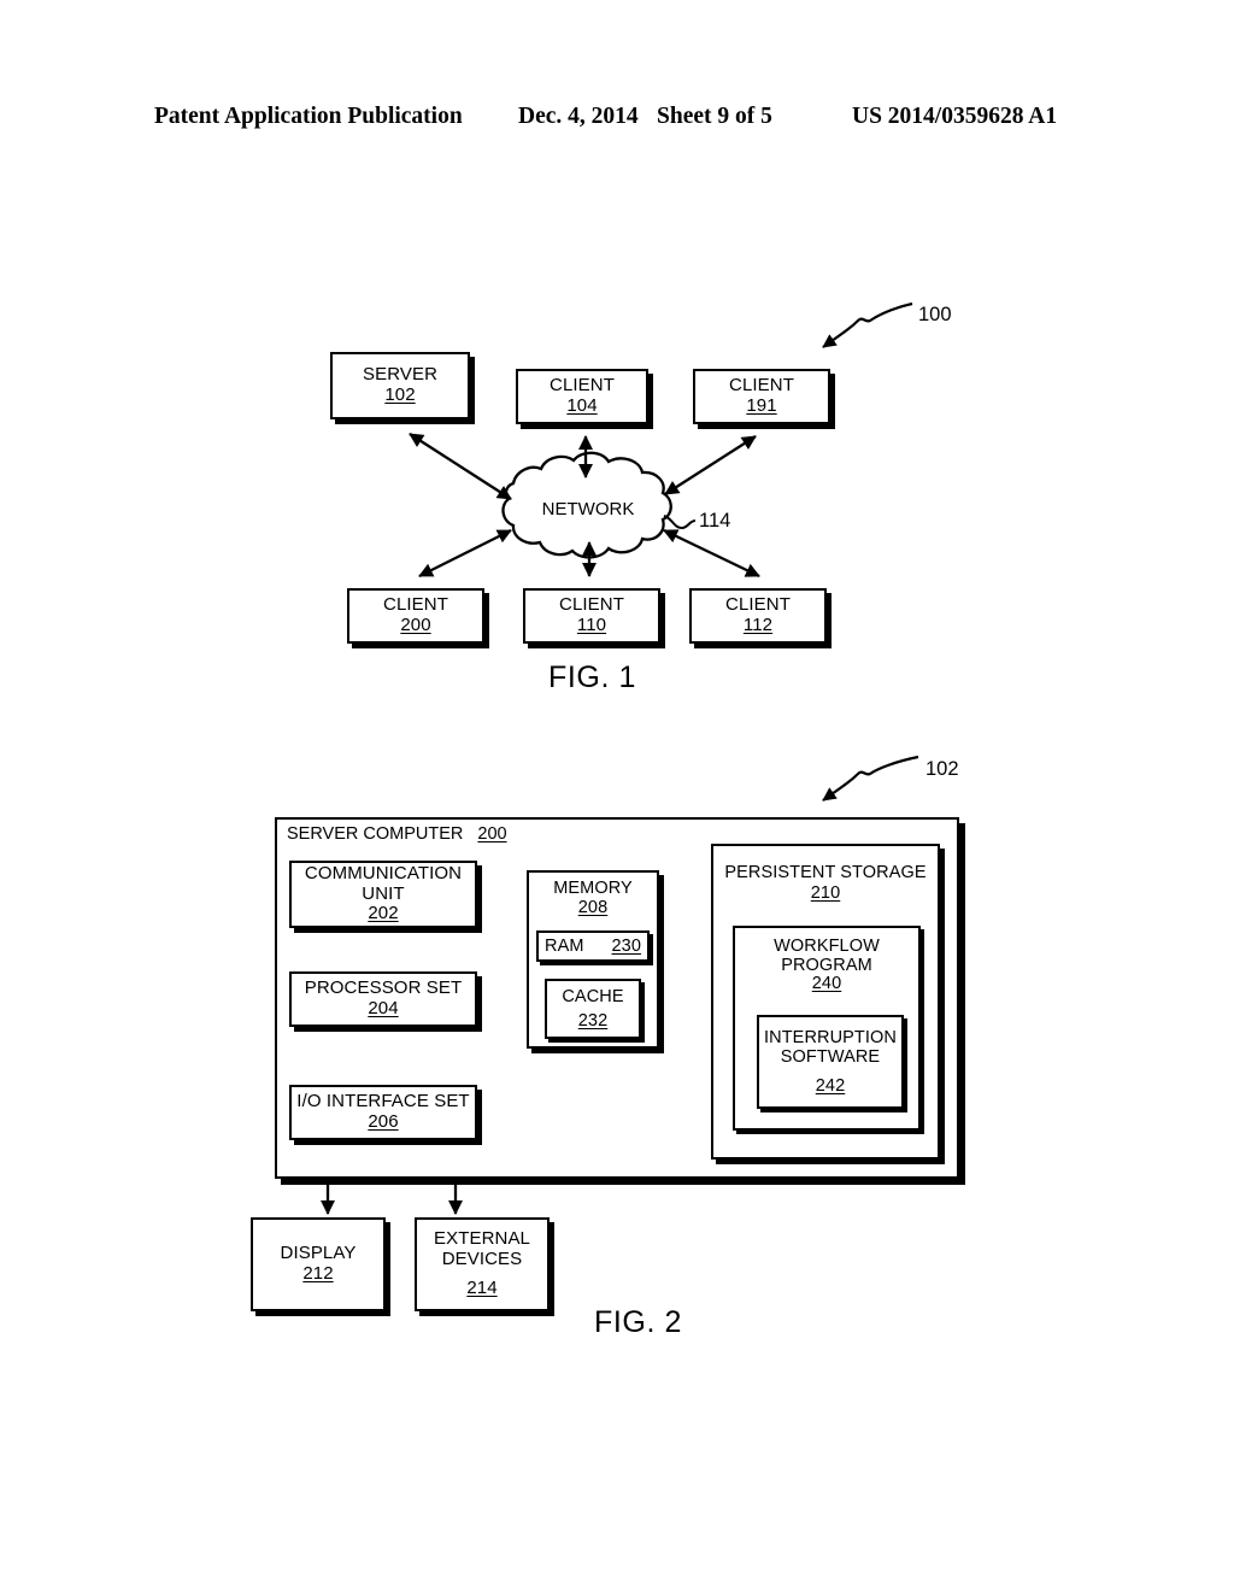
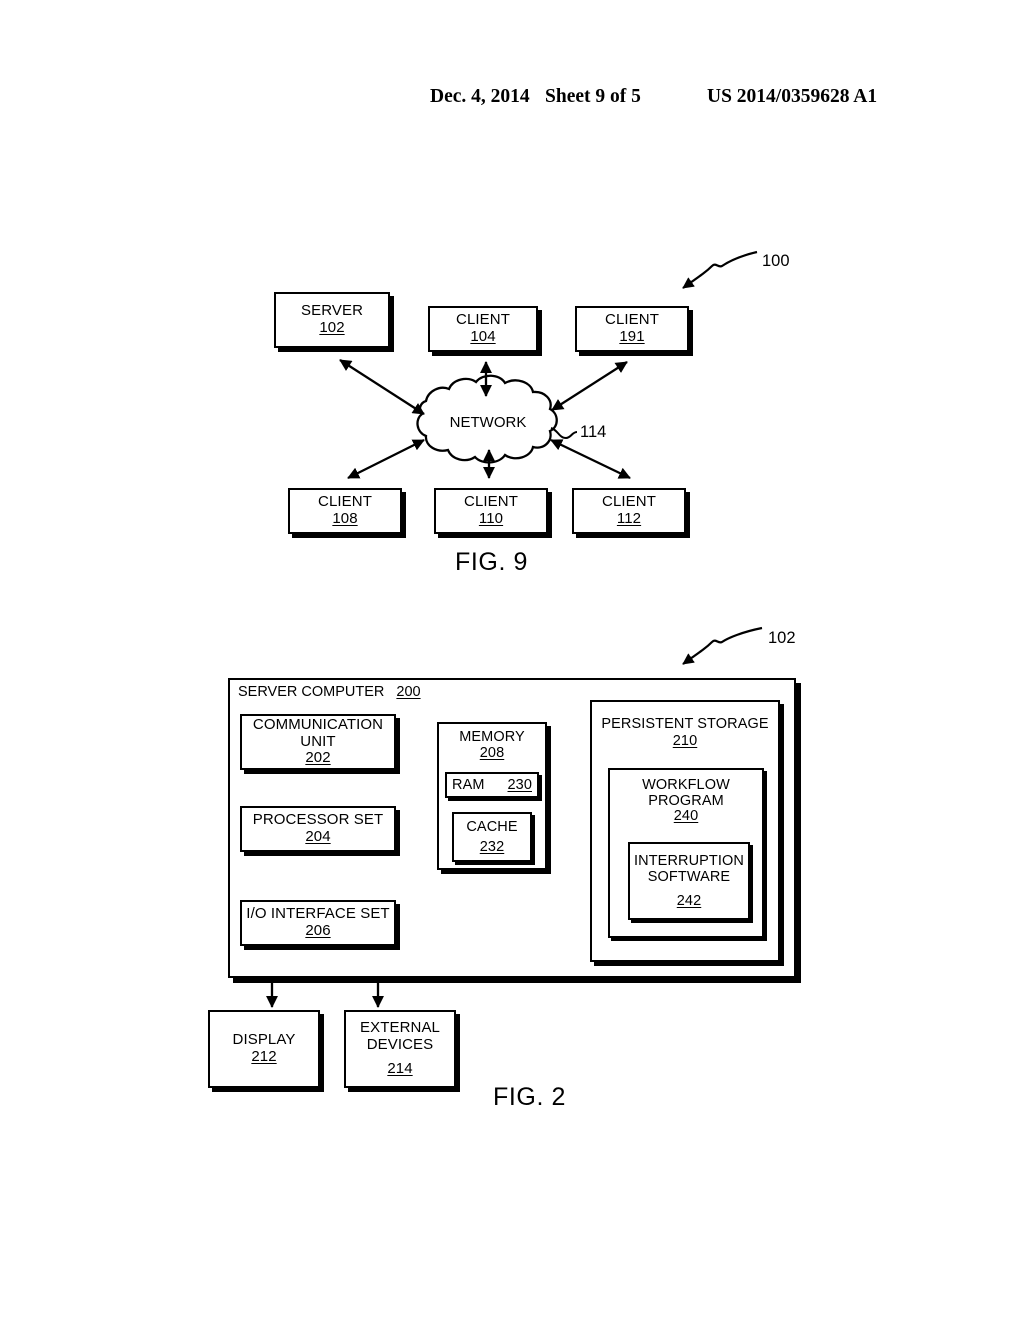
- Patent Application Publication
  Dec. 4, 2014
  Sheet 9 of 5
  US 2014/0359628 A1
  SERVER
  102
  CLIENT
  104
  CLIENT
  191
  CLIENT
- 200
+ 108
  CLIENT
  110
  CLIENT
  112
  NETWORK
  100
  114
- FIG. 1
+ FIG. 9
  SERVER COMPUTER 200
  COMMUNICATION
  UNIT
  202
  PROCESSOR SET
  204
  I/O INTERFACE SET
  206
  MEMORY
  208
  RAM
  230
  CACHE
  232
  PERSISTENT STORAGE
  210
  WORKFLOW
  PROGRAM
  240
  INTERRUPTION
  SOFTWARE
  242
  DISPLAY
  212
  EXTERNAL
  DEVICES
  214
  102
  FIG. 2
